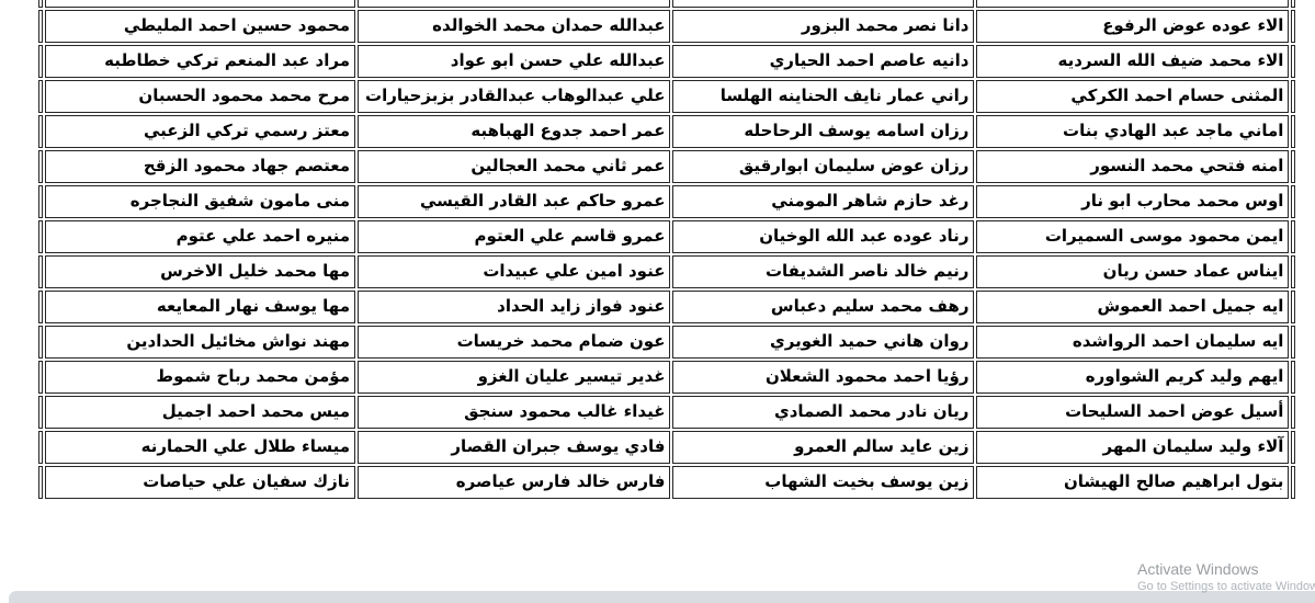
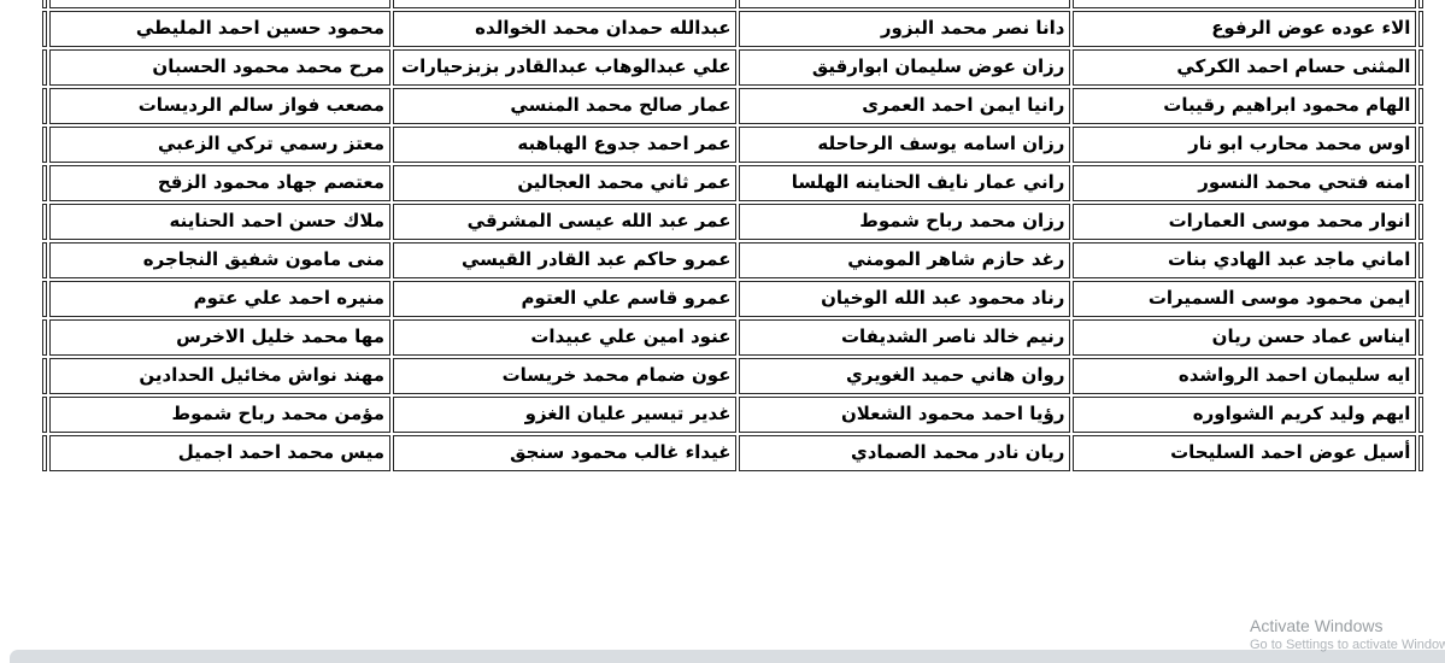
  	الاء عوده عوض الرفوع	دانا نصر محمد البزور	عبدالله حمدان محمد الخوالده	محمود حسين احمد المليطي
- 	الاء محمد ضيف الله السرديه	دانيه عاصم احمد الحياري	عبدالله علي حسن ابو عواد	مراد عبد المنعم تركي خطاطبه
- 	المثنى حسام احمد الكركي	راني عمار نايف الحناينه الهلسا	علي عبدالوهاب عبدالقادر بزبزحيارات	مرح محمد محمود الحسبان
+ 	المثنى حسام احمد الكركي	رزان عوض سليمان ابوارقيق	علي عبدالوهاب عبدالقادر بزبزحيارات	مرح محمد محمود الحسبان
+ 	الهام محمود ابراهيم رقيبات	رانيا ايمن احمد العمرى	عمار صالح محمد المنسي	مصعب فواز سالم الرديسات
- 	اماني ماجد عبد الهادي بنات	رزان اسامه يوسف الرحاحله	عمر احمد جدوع الهباهبه	معتز رسمي تركي الزعبي
+ 	اوس محمد محارب ابو نار	رزان اسامه يوسف الرحاحله	عمر احمد جدوع الهباهبه	معتز رسمي تركي الزعبي
- 	امنه فتحي محمد النسور	رزان عوض سليمان ابوارقيق	عمر ثاني محمد العجالين	معتصم جهاد محمود الزقح
+ 	امنه فتحي محمد النسور	راني عمار نايف الحناينه الهلسا	عمر ثاني محمد العجالين	معتصم جهاد محمود الزقح
+ 	انوار محمد موسى العمارات	رزان محمد رباح شموط	عمر عبد الله عيسى المشرقي	ملاك حسن احمد الحناينه
- 	اوس محمد محارب ابو نار	رغد حازم شاهر المومني	عمرو حاكم عبد القادر القيسي	منى مامون شفيق النجاجره
+ 	اماني ماجد عبد الهادي بنات	رغد حازم شاهر المومني	عمرو حاكم عبد القادر القيسي	منى مامون شفيق النجاجره
- 	ايمن محمود موسى السميرات	رناد عوده عبد الله الوخيان	عمرو قاسم علي العتوم	منيره احمد علي عتوم
+ 	ايمن محمود موسى السميرات	رناد محمود عبد الله الوخيان	عمرو قاسم علي العتوم	منيره احمد علي عتوم
  	ايناس عماد حسن ريان	رنيم خالد ناصر الشديفات	عنود امين علي عبيدات	مها محمد خليل الاخرس
- 	ايه جميل احمد العموش	رهف محمد سليم دعباس	عنود فواز زايد الحداد	مها يوسف نهار المعايعه
  	ايه سليمان احمد الرواشده	روان هاني حميد الغويري	عون ضمام محمد خريسات	مهند نواش مخائيل الحدادين
  	ايهم وليد كريم الشواوره	رؤيا احمد محمود الشعلان	غدير تيسير عليان الغزو	مؤمن محمد رباح شموط
  	أسيل عوض احمد السليحات	ريان نادر محمد الصمادي	غيداء غالب محمود سنجق	ميس محمد احمد اجميل
- 	آلاء وليد سليمان المهر	زين عايد سالم العمرو	فادي يوسف جبران القصار	ميساء طلال علي الحمارنه
- 	بتول ابراهيم صالح الهيشان	زين يوسف بخيت الشهاب	فارس خالد فارس عياصره	نازك سفيان علي حياصات
  Activate Windows
  Go to Settings to activate Window
